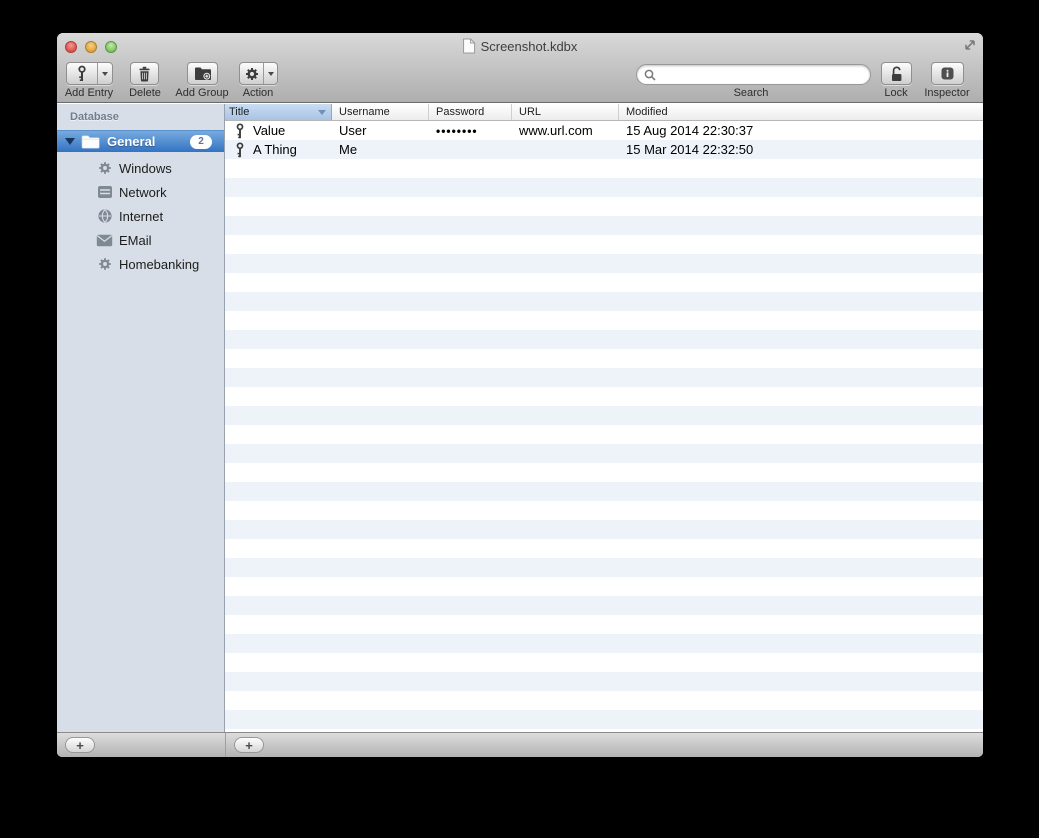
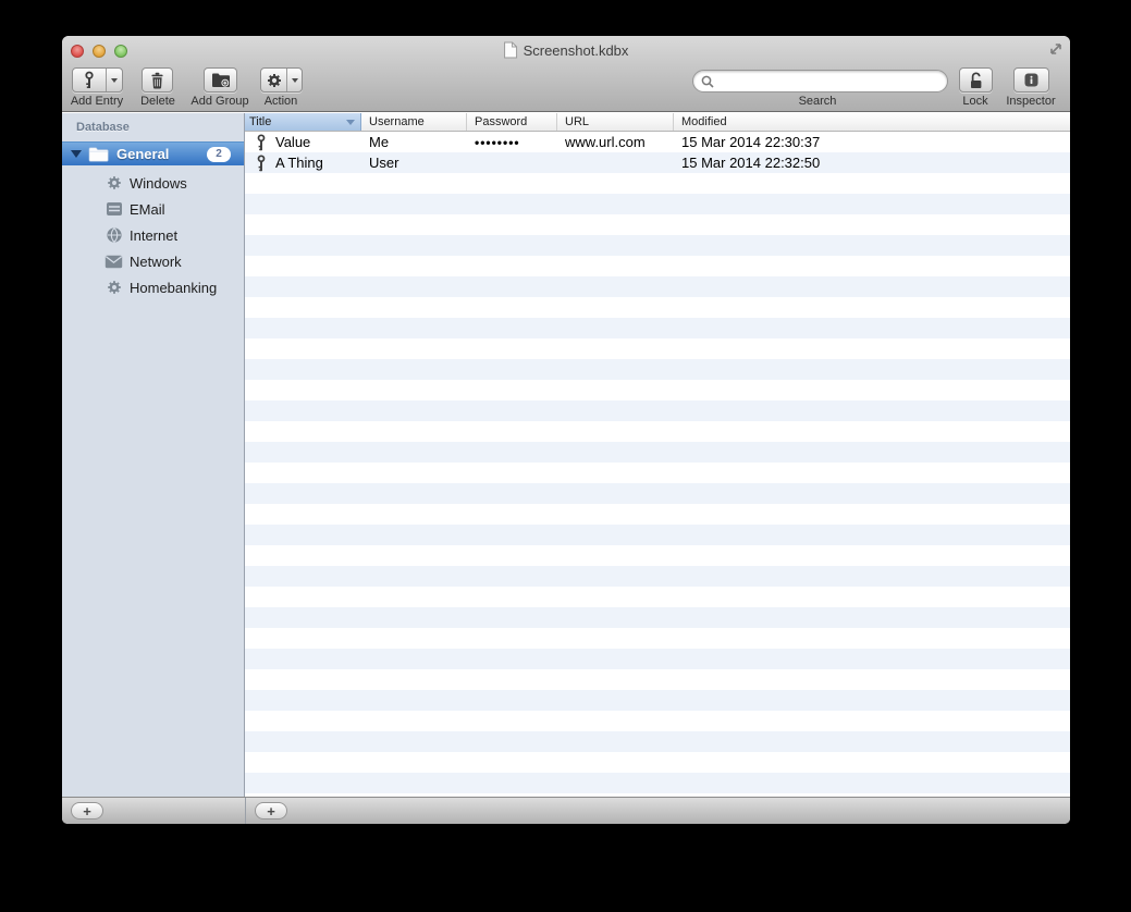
  Screenshot.kdbx
  Add Entry
  Delete
  Add Group
  Action
  Search
  Lock
  Inspector
  Database
  General
  2
  Windows
- Network
+ EMail
  Internet
- EMail
+ Network
  Homebanking
  Title
  Username
  Password
  URL
  Modified
  Value
- User
+ Me
  ••••••••
  www.url.com
- 15 Aug 2014 22:30:37
+ 15 Mar 2014 22:30:37
  A Thing
- Me
+ User
  15 Mar 2014 22:32:50
  +
  +
